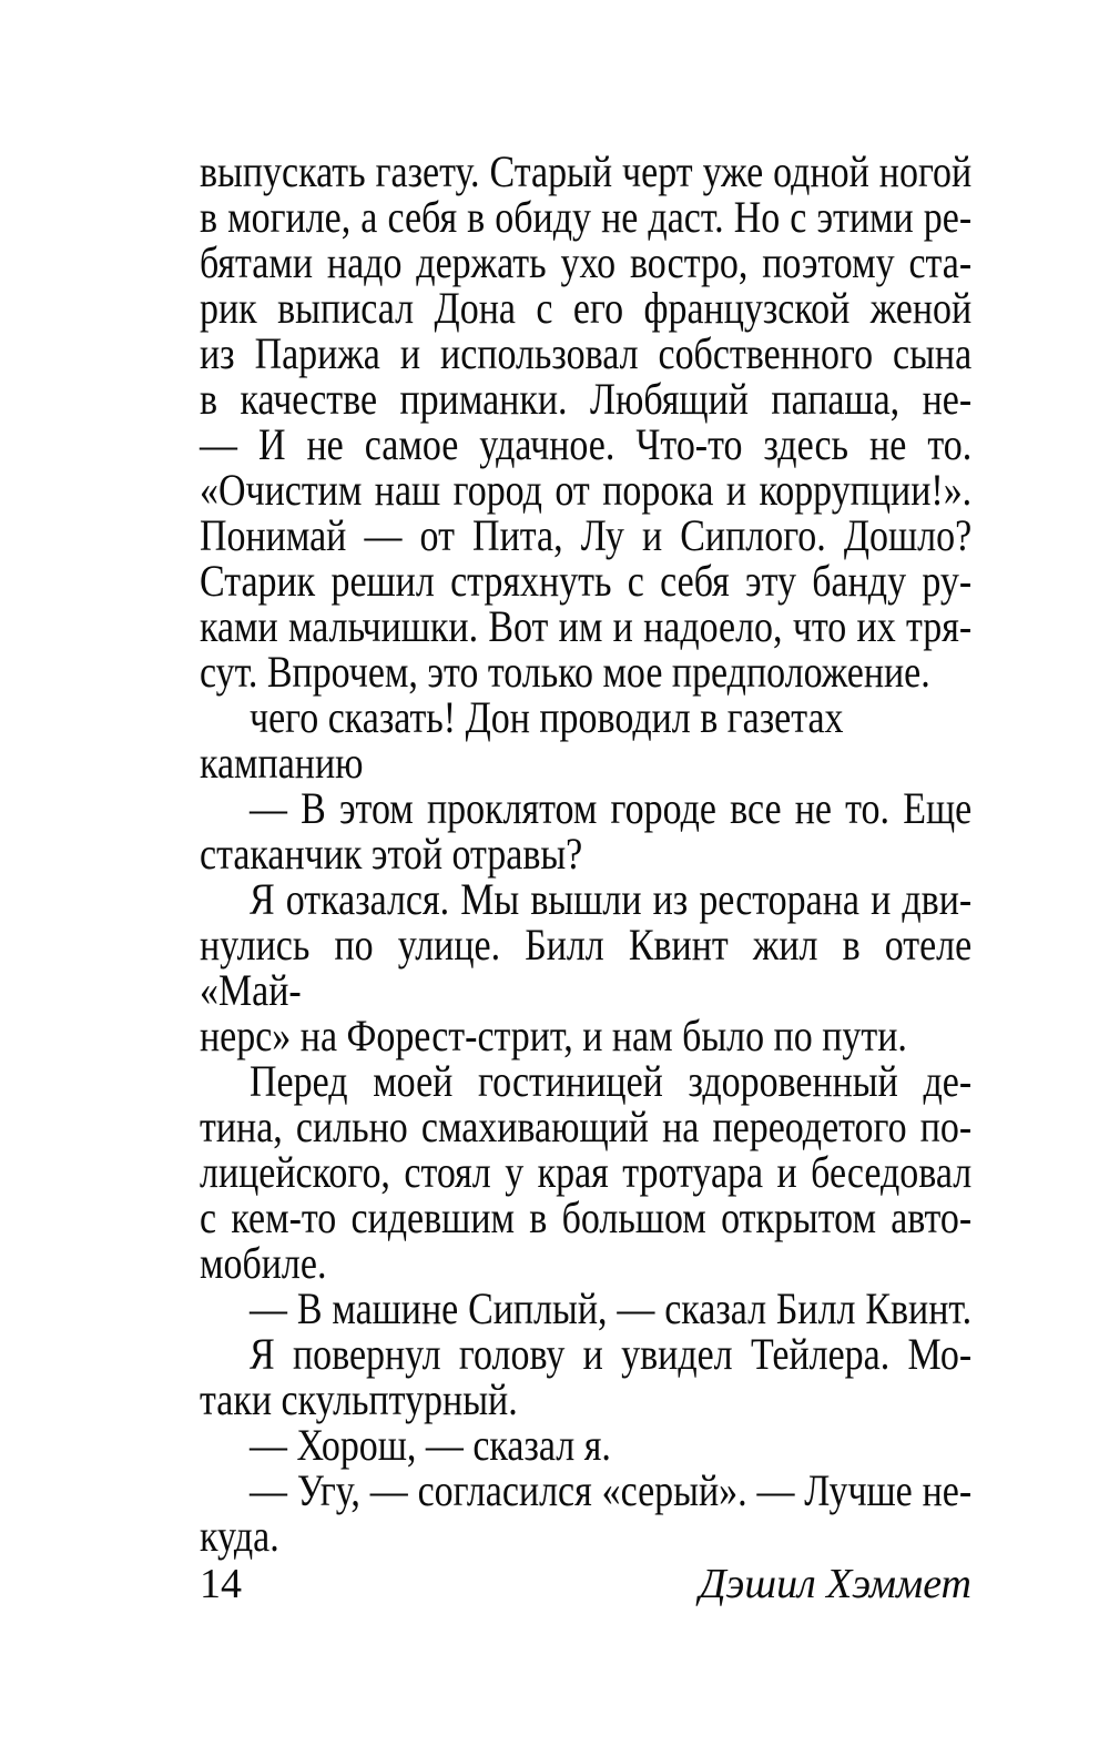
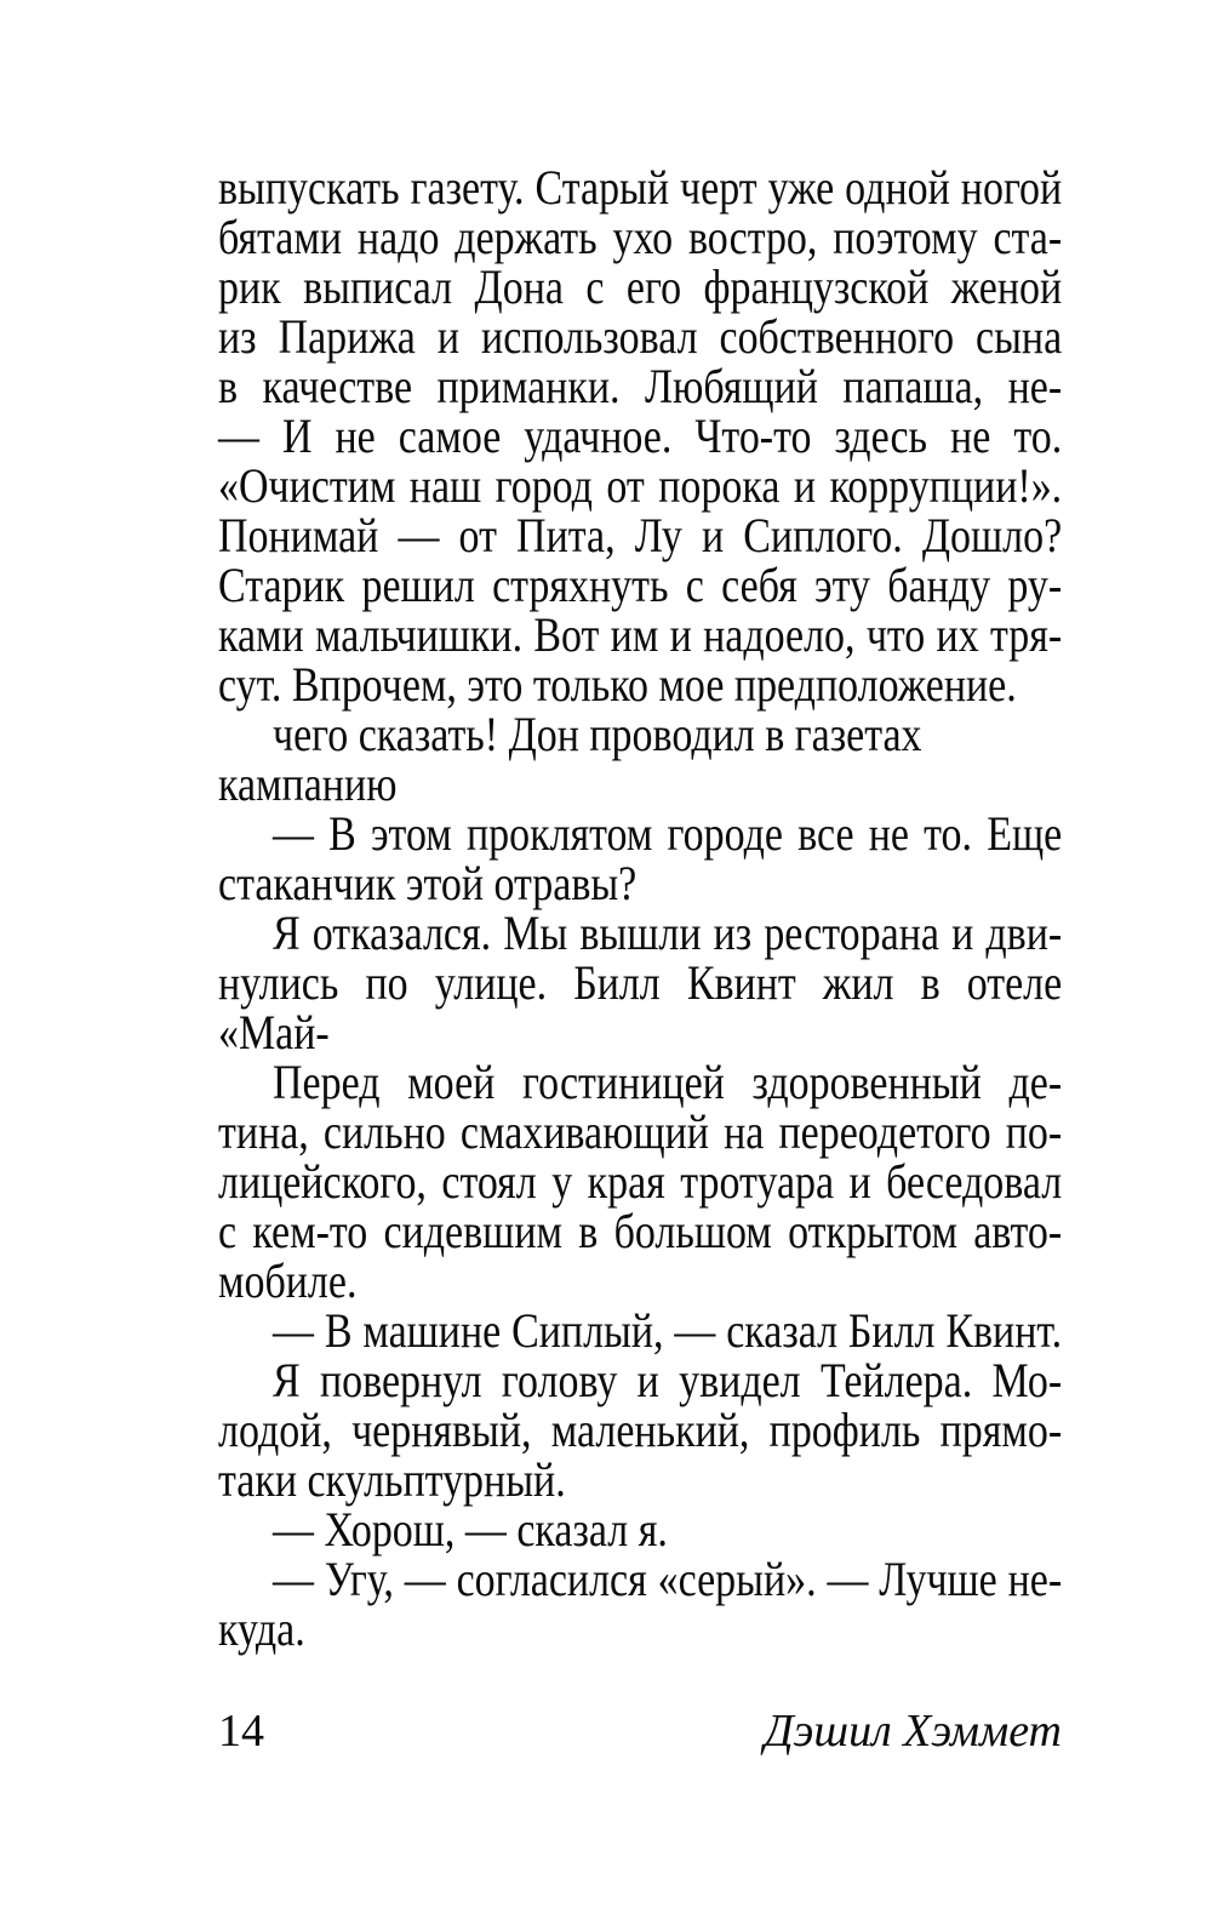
  выпускать газету. Старый черт уже одной ногой
- в могиле, а себя в обиду не даст. Но с этими ре-
  бятами надо держать ухо востро, поэтому ста-
  рик выписал Дона с его французской женой
  из Парижа и использовал собственного сына
  в качестве приманки. Любящий папаша, не-
  — И не самое удачное. Что-то здесь не то.
  «Очистим наш город от порока и коррупции!».
  Понимай — от Пита, Лу и Сиплого. Дошло?
  Старик решил стряхнуть с себя эту банду ру-
  ками мальчишки. Вот им и надоело, что их тря-
  сут. Впрочем, это только мое предположение.
  чего сказать! Дон проводил в газетах кампанию
  — В этом проклятом городе все не то. Еще
  стаканчик этой отравы?
  Я отказался. Мы вышли из ресторана и дви-
  нулись по улице. Билл Квинт жил в отеле «Май-
- нерс» на Форест-стрит, и нам было по пути.
  Перед моей гостиницей здоровенный де-
  тина, сильно смахивающий на переодетого по-
  лицейского, стоял у края тротуара и беседовал
  с кем-то сидевшим в большом открытом авто-
  мобиле.
  — В машине Сиплый, — сказал Билл Квинт.
  Я повернул голову и увидел Тейлера. Мо-
+ лодой, чернявый, маленький, профиль прямо-
  таки скульптурный.
  — Хорош, — сказал я.
  — Угу, — согласился «серый». — Лучше не-
  куда.
  14
  Дэшил Хэммет
